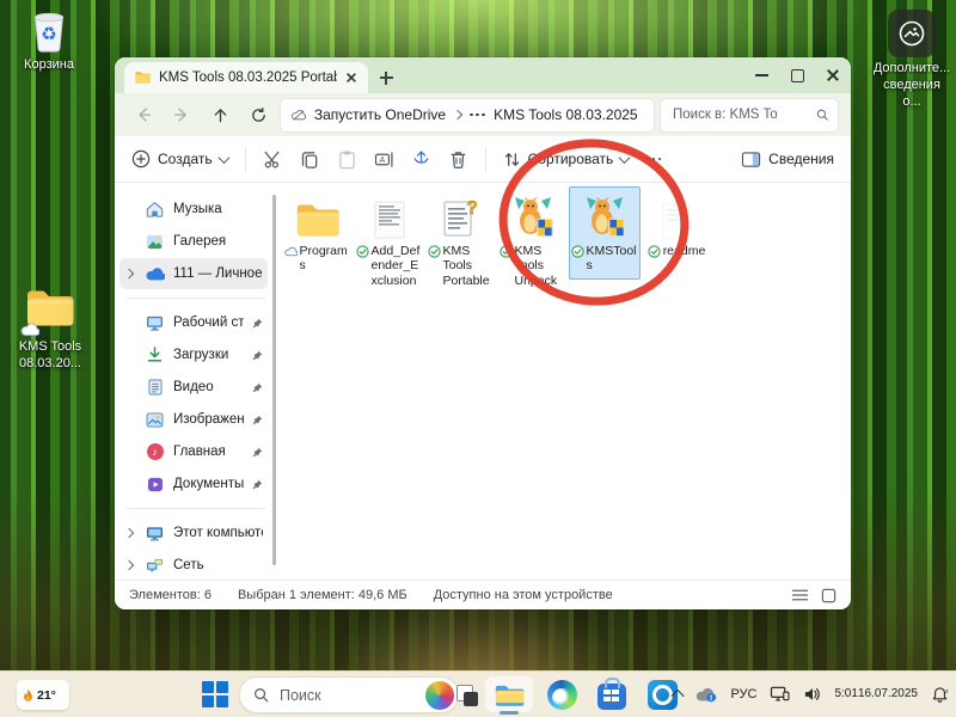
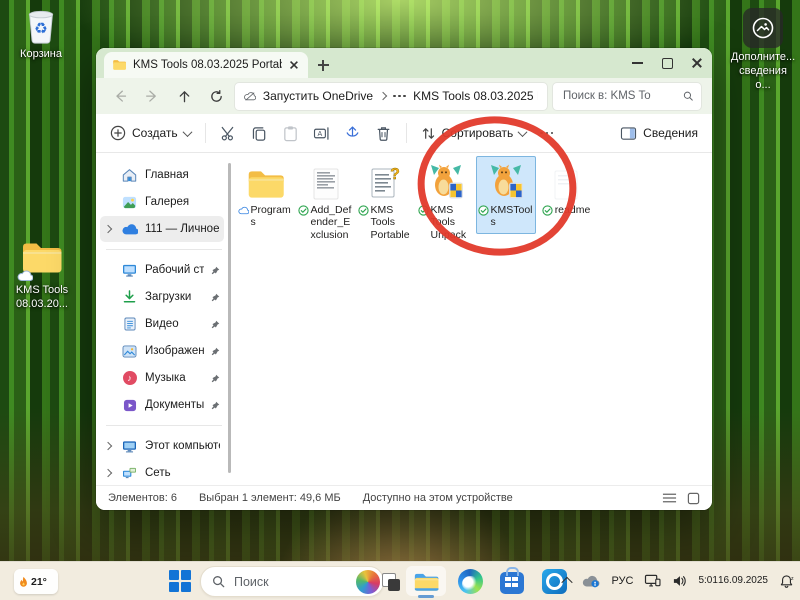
  ♻
  Корзина
  Дополните...
  сведения о...
  KMS Tools 08.03.20...
  KMS Tools 08.03.2025 Porta
  Запустить OneDrive
  Поиск в: KMS To
  Создать
  A
  ртировать
  Сведения
- Музыка
+ Главная
  Галерея
  111 — Личное
  Рабочий ст
  Загрузки
  Видео
  Изображен
  ♪
- Главная
+ Музыка
  Документы
  Этот компьют
  Сеть
  Programs
  Add_Defender_Exclusion
  ?
  KMS Tools Portable
  KMS ols Unck
  KMSTools
  redme
  Элементов: 6
  Выбран 1 элемент: 49,6 МБ
  Доступно на этом устройстве
  21°
  Поиск
  РУС
  5:01
- 16.07.2025
+ 16.09.2025
